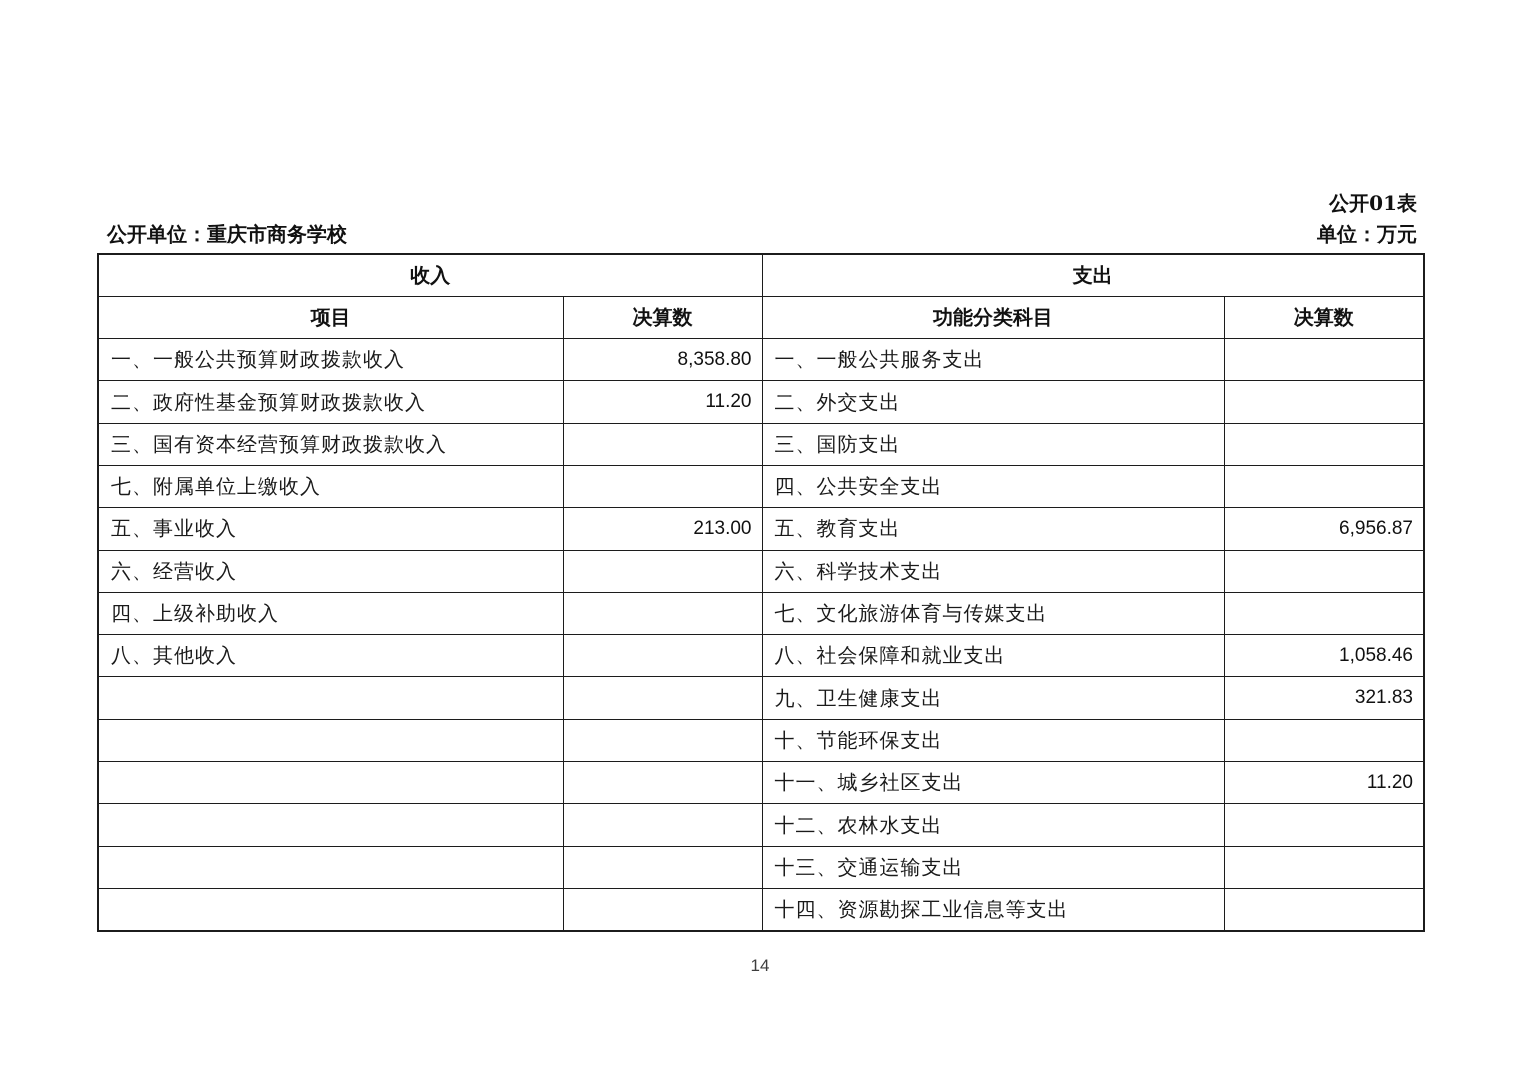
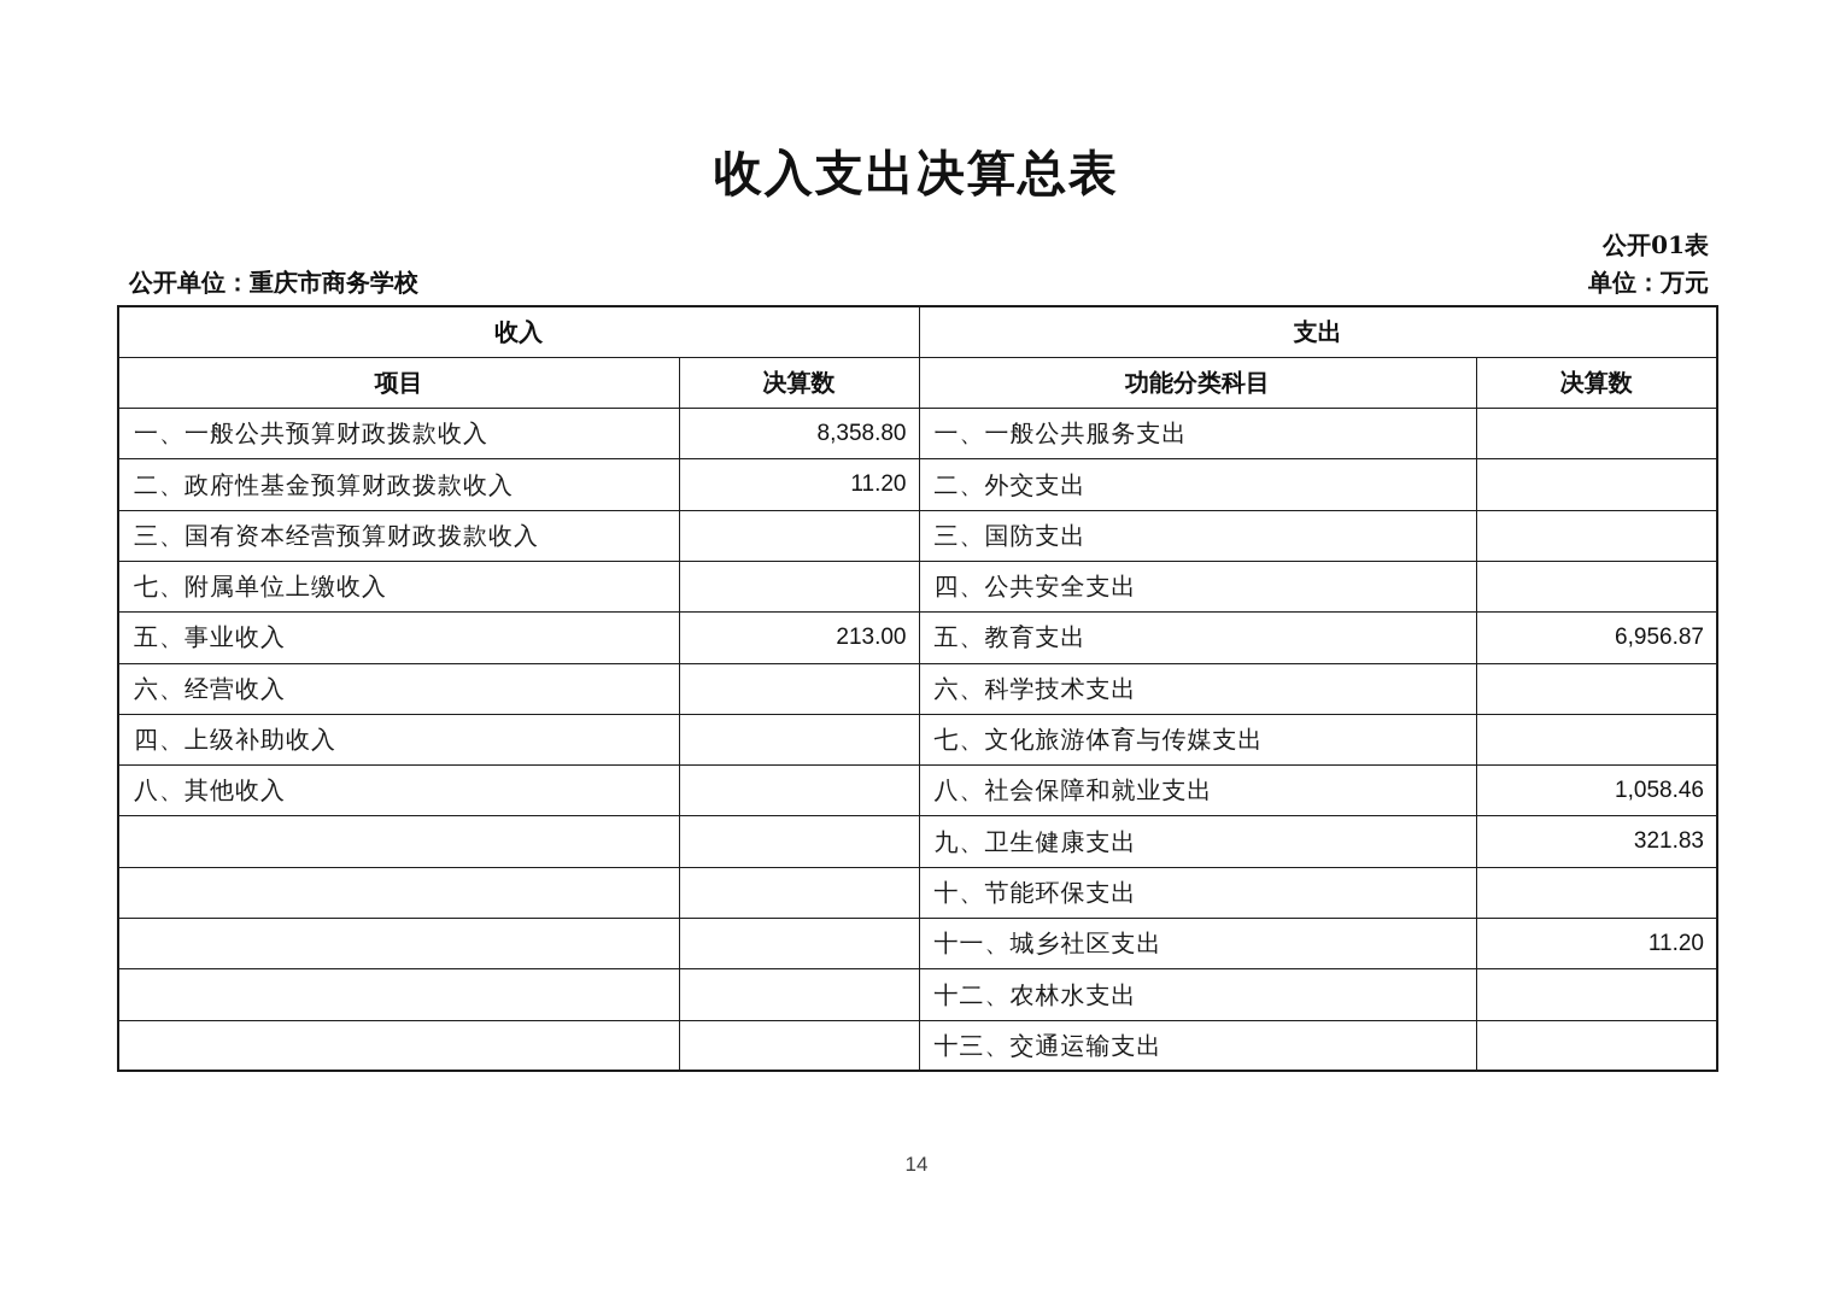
+ 收入支出决算总表
  公开01表
  公开单位：重庆市商务学校
  单位：万元
  收入	支出
  项目	决算数	功能分类科目	决算数
  一、一般公共预算财政拨款收入	8,358.80	一、一般公共服务支出
  二、政府性基金预算财政拨款收入	11.20	二、外交支出
  三、国有资本经营预算财政拨款收入		三、国防支出
  七、附属单位上缴收入		四、公共安全支出
  五、事业收入	213.00	五、教育支出	6,956.87
  六、经营收入		六、科学技术支出
  四、上级补助收入		七、文化旅游体育与传媒支出
  八、其他收入		八、社会保障和就业支出	1,058.46
  		九、卫生健康支出	321.83
  		十、节能环保支出
  		十一、城乡社区支出	11.20
  		十二、农林水支出
  		十三、交通运输支出
- 		十四、资源勘探工业信息等支出
  14
